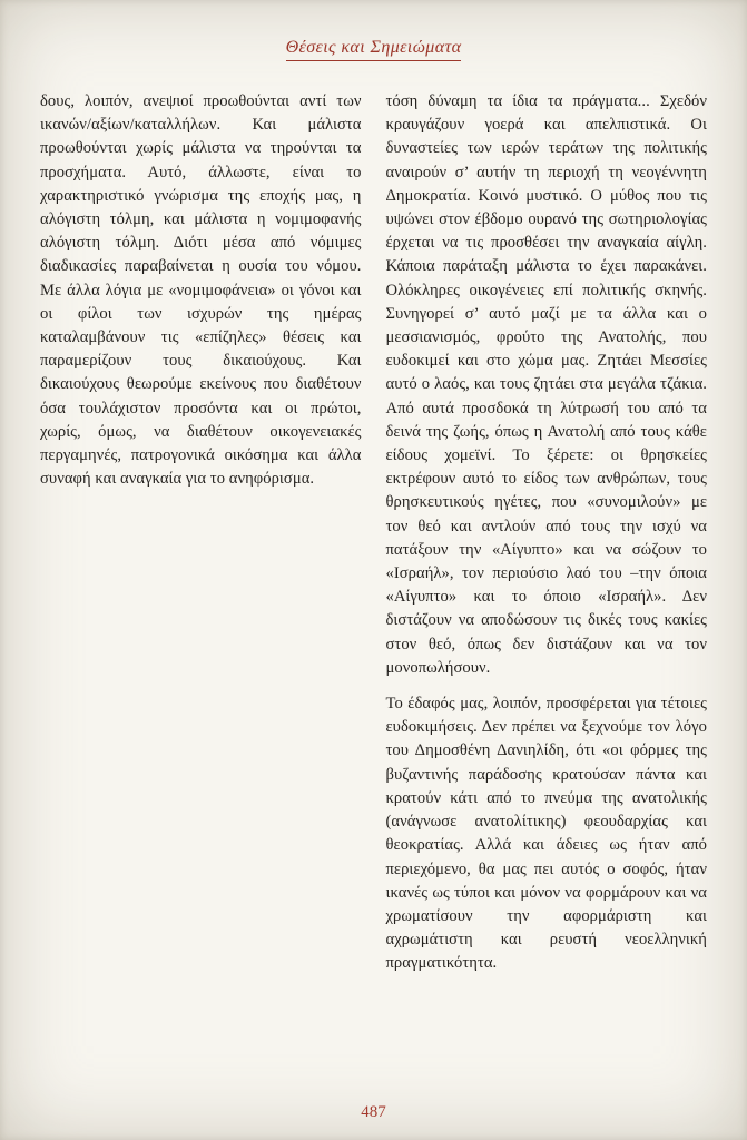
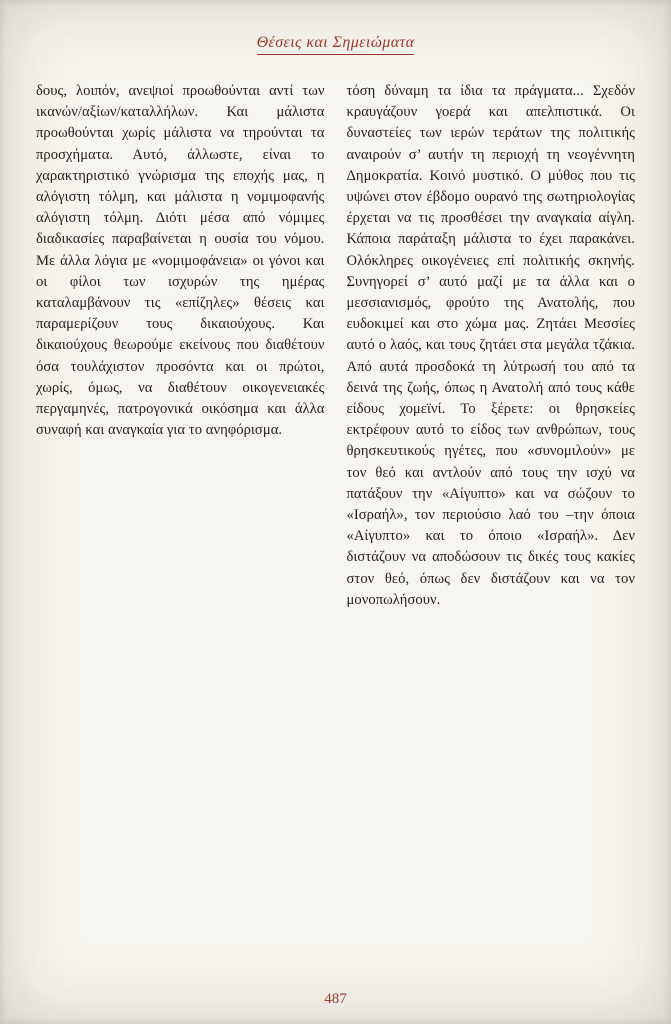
  Θέσεις και Σημειώματα
  δους, λοιπόν, ανεψιοί προωθούνται αντί των ικανών/αξίων/καταλλήλων. Και μάλιστα προωθούνται χωρίς μάλιστα να τηρούνται τα προσχήματα. Αυτό, άλλωστε, είναι το χαρακτηριστικό γνώρισμα της εποχής μας, η αλόγιστη τόλμη, και μάλιστα η νομιμοφανής αλόγιστη τόλμη. Διότι μέσα από νόμιμες διαδικασίες παραβαίνεται η ουσία του νόμου. Με άλλα λόγια με «νομιμοφάνεια» οι γόνοι και οι φίλοι των ισχυρών της ημέρας καταλαμβάνουν τις «επίζηλες» θέσεις και παραμερίζουν τους δικαιούχους. Και δικαιούχους θεωρούμε εκείνους που διαθέτουν όσα τουλάχιστον προσόντα και οι πρώτοι, χωρίς, όμως, να διαθέτουν οικογενειακές περγαμηνές, πατρογονικά οικόσημα και άλλα συναφή και αναγκαία για το ανηφόρισμα.
  τόση δύναμη τα ίδια τα πράγματα... Σχεδόν κραυγάζουν γοερά και απελπιστικά. Οι δυναστείες των ιερών τεράτων της πολιτικής αναιρούν σ’ αυτήν τη περιοχή τη νεογέννητη Δημοκρατία. Κοινό μυστικό. Ο μύθος που τις υψώνει στον έβδομο ουρανό της σωτηριολογίας έρχεται να τις προσθέσει την αναγκαία αίγλη. Κάποια παράταξη μάλιστα το έχει παρακάνει. Ολόκληρες οικογένειες επί πολιτικής σκηνής. Συνηγορεί σ’ αυτό μαζί με τα άλλα και ο μεσσιανισμός, φρούτο της Ανατολής, που ευδοκιμεί και στο χώμα μας. Ζητάει Μεσσίες αυτό ο λαός, και τους ζητάει στα μεγάλα τζάκια. Από αυτά προσδοκά τη λύτρωσή του από τα δεινά της ζωής, όπως η Ανατολή από τους κάθε είδους χομεϊνί. Το ξέρετε: οι θρησκείες εκτρέφουν αυτό το είδος των ανθρώπων, τους θρησκευτικούς ηγέτες, που «συνομιλούν» με τον θεό και αντλούν από τους την ισχύ να πατάξουν την «Αίγυπτο» και να σώζουν το «Ισραήλ», τον περιούσιο λαό του –την όποια «Αίγυπτο» και το όποιο «Ισραήλ». Δεν διστάζουν να αποδώσουν τις δικές τους κακίες στον θεό, όπως δεν διστάζουν και να τον μονοπωλήσουν.
- Το έδαφός μας, λοιπόν, προσφέρεται για τέτοιες ευδοκιμήσεις. Δεν πρέπει να ξεχνούμε τον λόγο του Δημοσθένη Δανιηλίδη, ότι «οι φόρμες της βυζαντινής παράδοσης κρατούσαν πάντα και κρατούν κάτι από το πνεύμα της ανατολικής (ανάγνωσε ανατολίτικης) φεουδαρχίας και θεοκρατίας. Αλλά και άδειες ως ήταν από περιεχόμενο, θα μας πει αυτός ο σοφός, ήταν ικανές ως τύποι και μόνον να φορμάρουν και να χρωματίσουν την αφορμάριστη και αχρωμάτιστη και ρευστή νεοελληνική πραγματικότητα.
  487
